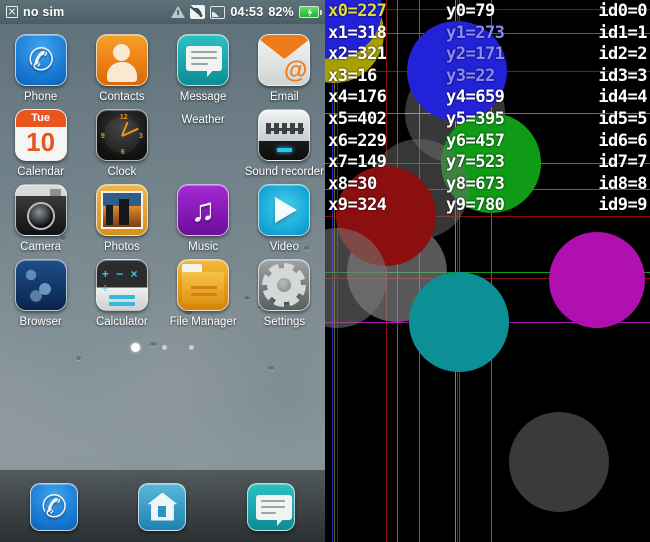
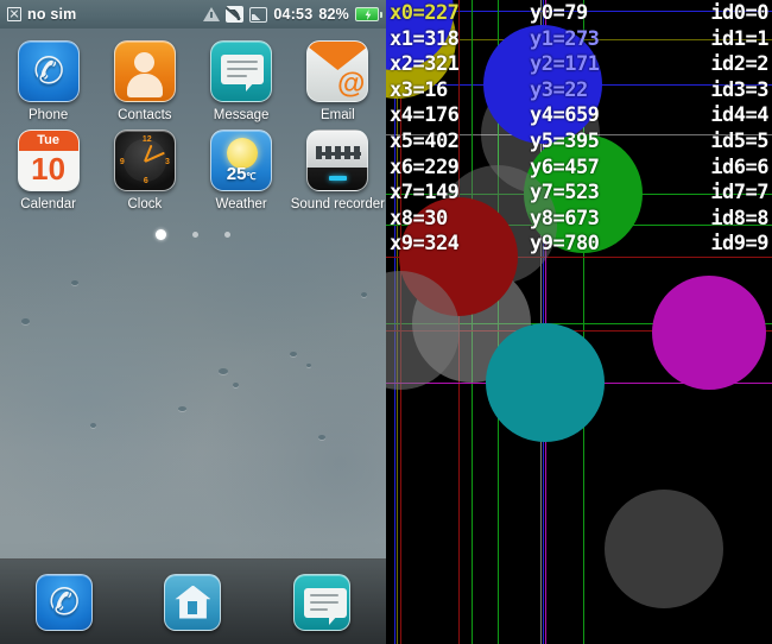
  no sim
  04:53
  82%
  Phone
  Contacts
  Message
  @
  Email
  Tue
  10
  Calendar
  Clock
+ 25℃
  Weather
  Sound recorder
- Camera
- Photos
- ♫
- Music
- Video
- Browser
- + − × ÷
- Calculator
- File Manager
- Settings
  x0=227
  x1=318
  x2=321
  x3=16
  x4=176
  x5=402
  x6=229
  x7=149
  x8=30
  x9=324
  y0=79
  y1=273
  y2=171
  y3=22
  y4=659
  y5=395
  y6=457
  y7=523
  y8=673
  y9=780
  id0=0
  id1=1
  id2=2
  id3=3
  id4=4
  id5=5
  id6=6
  id7=7
  id8=8
  id9=9
